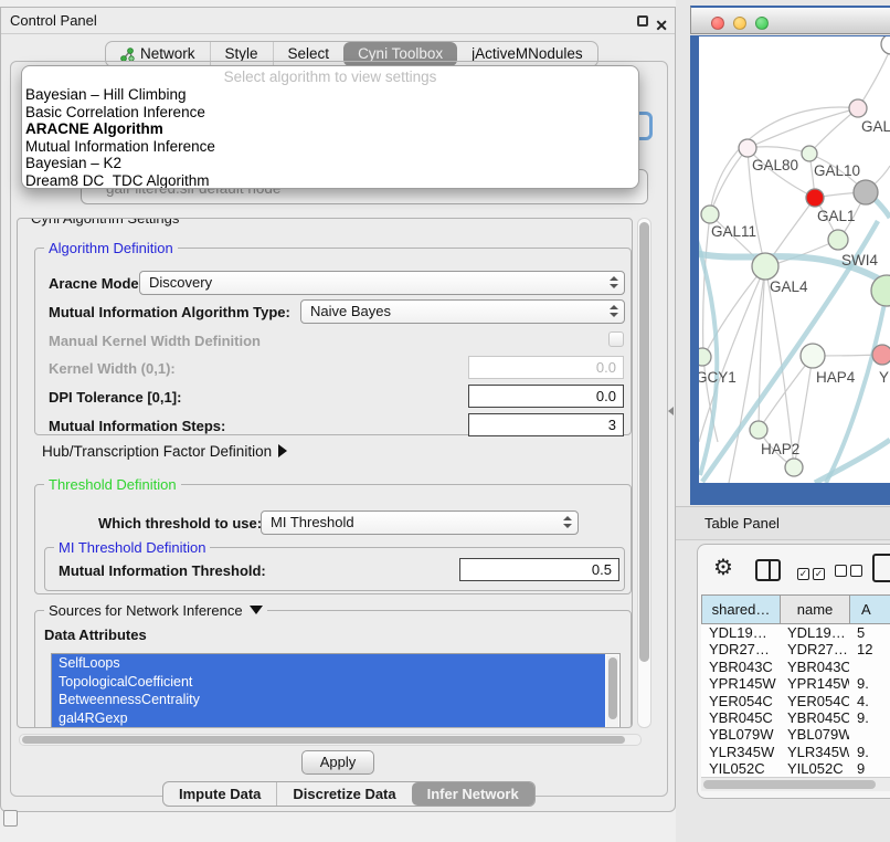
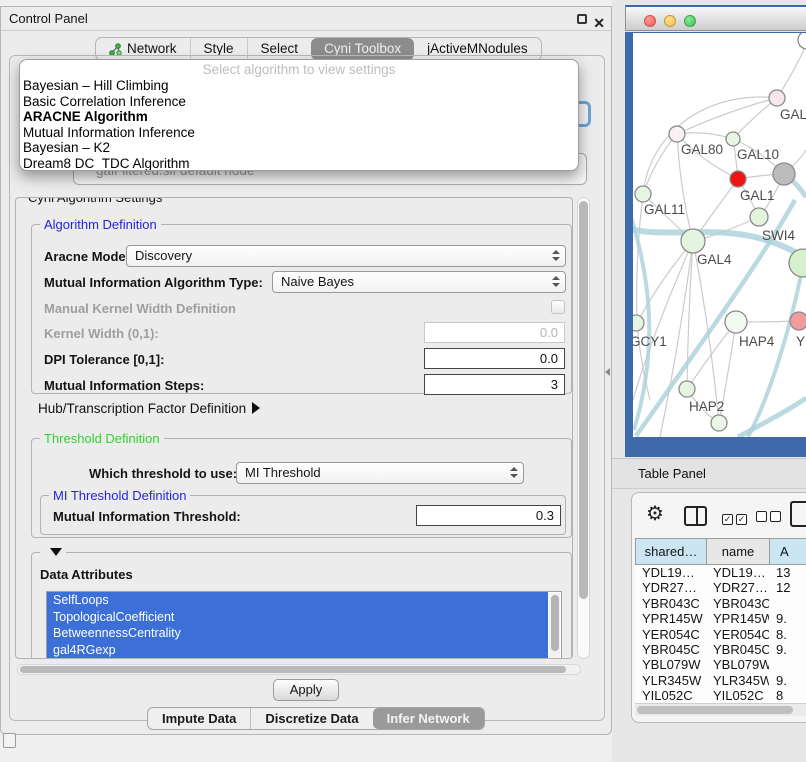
  Control Panel
  ✕
  Network
  Style
  Select
  Cyni Toolbox
  jActiveMNodules
  Select algorithm to view settings
  Bayesian – Hill Climbing
  Basic Correlation Inference
  ARACNE Algorithm
  Mutual Information Inference
  Bayesian – K2
  Dream8 DC_TDC Algorithm
  Cyni Algorithm Settings
  Algorithm Definition
  Aracne Mode
  Discovery
  Mutual Information Algorithm Type:
  Naive Bayes
  Manual Kernel Width Definition
  Kernel Width (0,1):
  0.0
  DPI Tolerance [0,1]:
  0.0
  Mutual Information Steps:
  3
  Hub/Transcription Factor Definition
  Threshold Definition
  Which threshold to use:
  MI Threshold
  MI Threshold Definition
  Mutual Information Threshold:
- 0.5
+ 0.3
- Sources for Network Inference
  Data Attributes
  SelfLoops
  TopologicalCoefficient
  BetweennessCentrality
  gal4RGexp
  Apply
  Impute Data
  Discretize Data
  Infer Network
  GAL
  GAL80
  GAL10
  GAL1
  GAL11
  SWI4
  GAL4
  GCY1
  HAP4
  Y
  HAP2
  Table Panel
  ⚙
  ✓ ✓
  shared…
  name
  A
  YDL19…
  YDL19…
- 5
+ 13
  YDR27…
  YDR27…
  12
  YBR043C
  YBR043C
  YPR145W
  YPR145W
  9.
  YER054C
  YER054C
- 4.
+ 8.
  YBR045C
  YBR045C
  9.
  YBL079W
  YBL079W
  YLR345W
  YLR345W
  9.
  YIL052C
  YIL052C
- 9
+ 8
